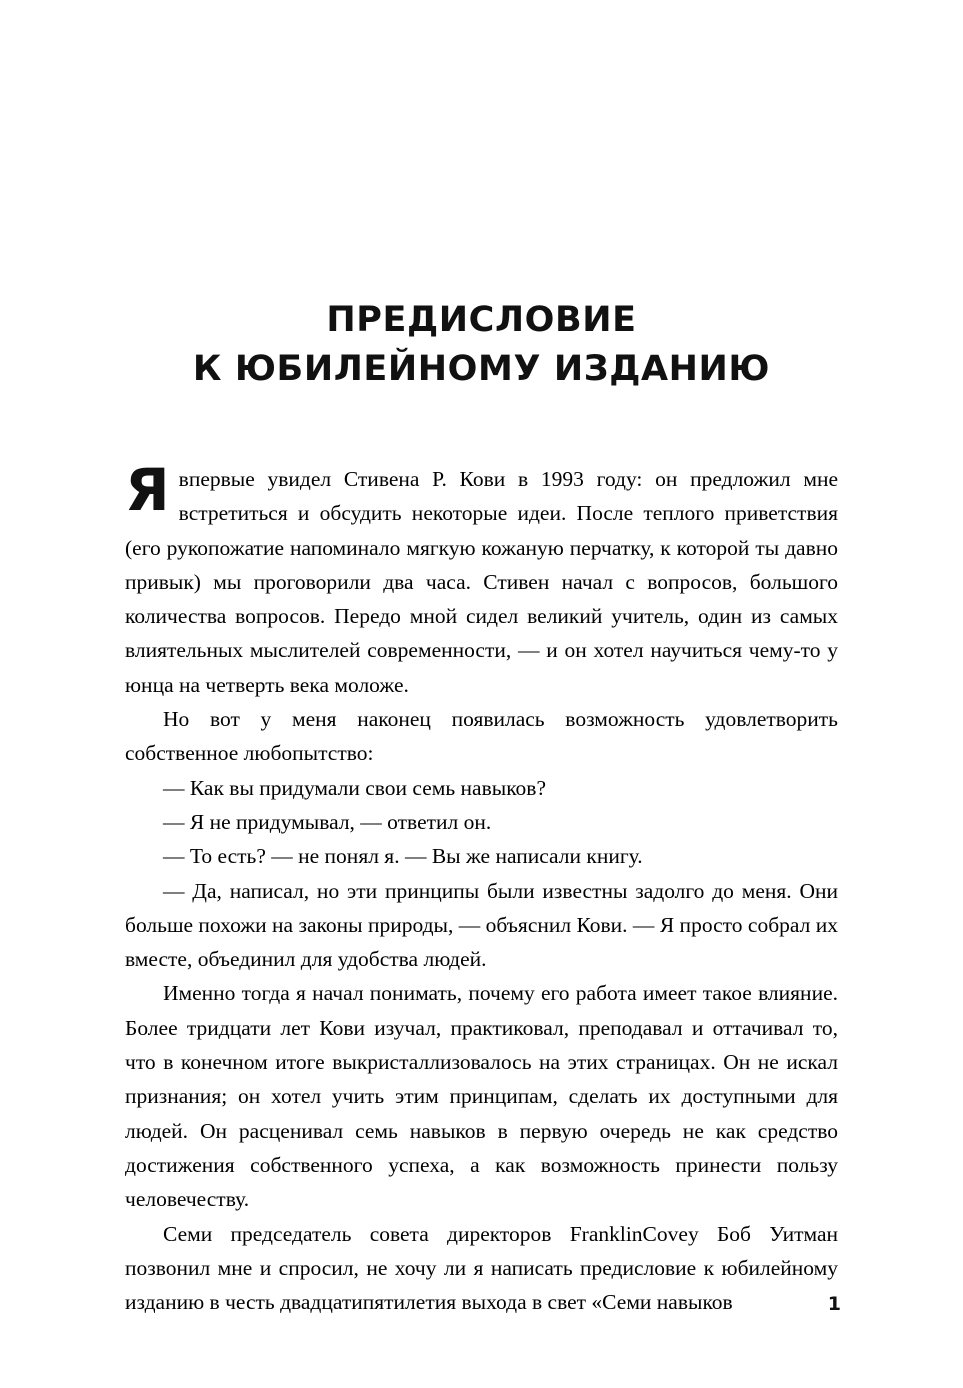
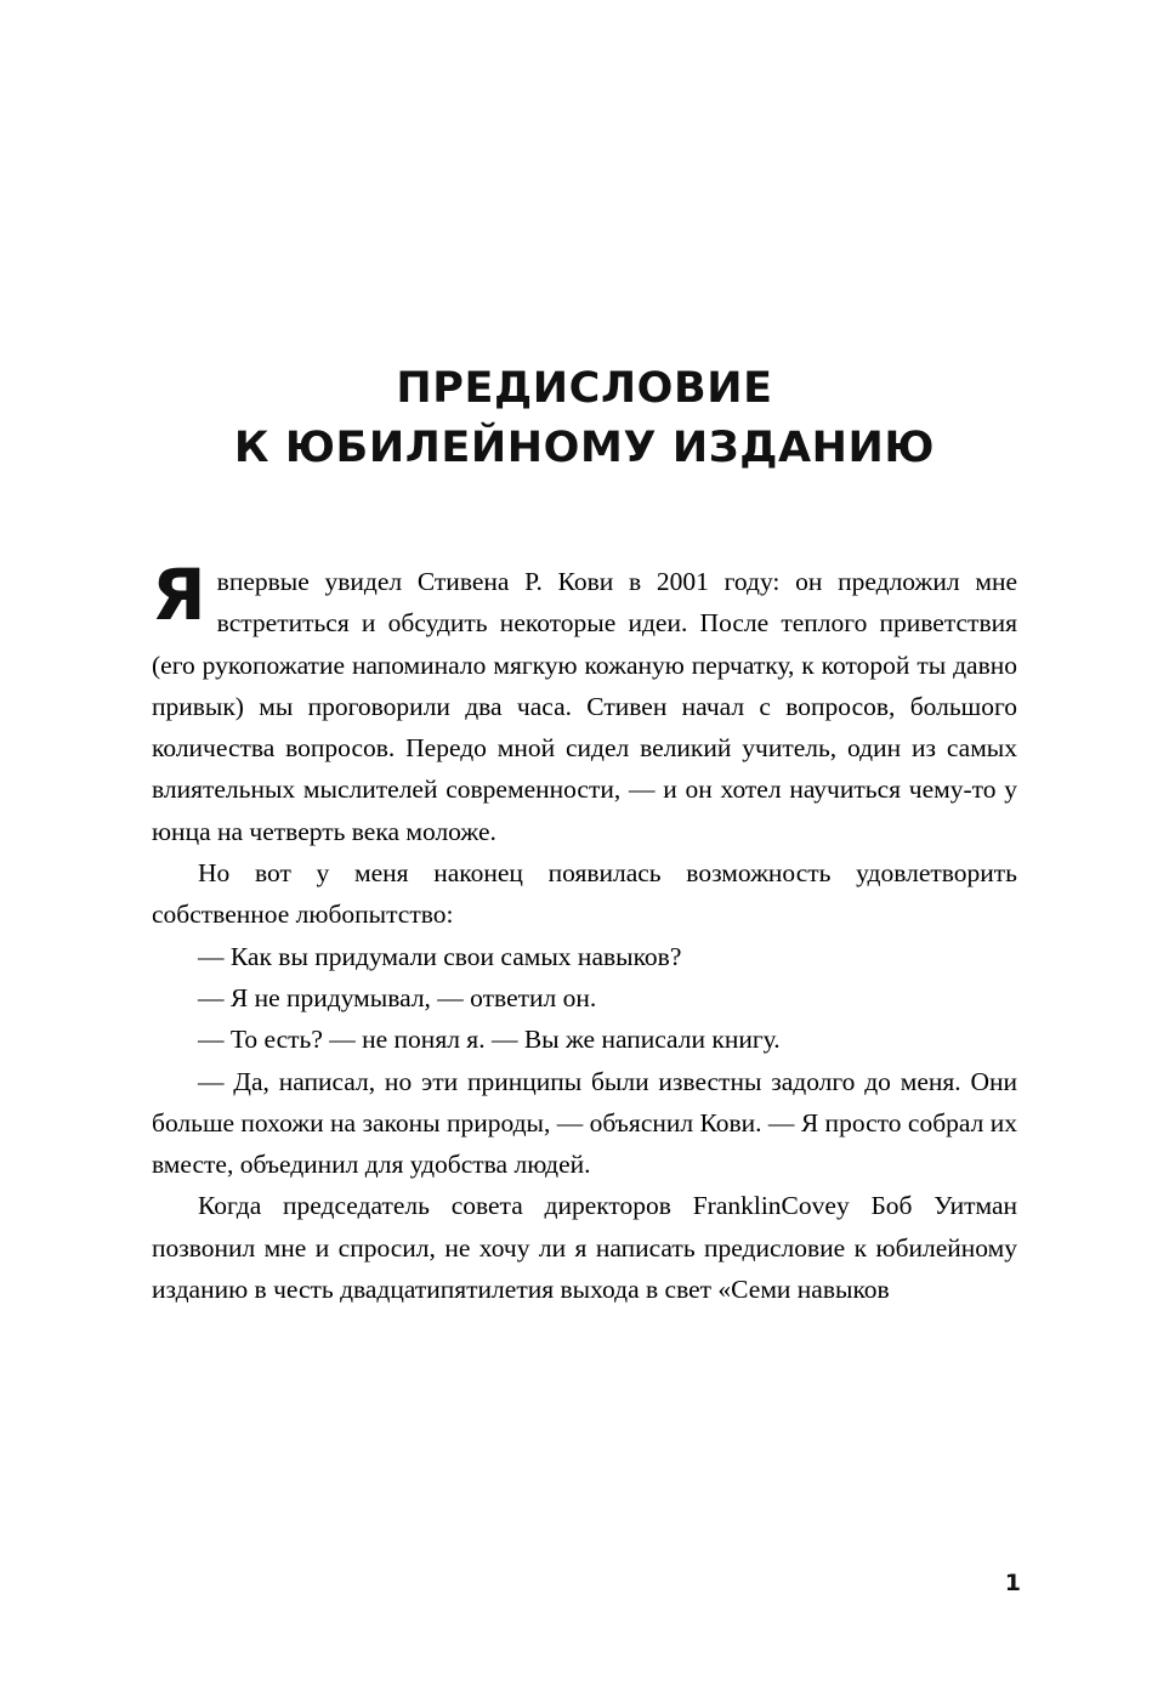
  ПРЕДИСЛОВИЕ
  К ЮБИЛЕЙНОМУ ИЗДАНИЮ
  Я
- впервые увидел Стивена Р. Кови в 1993 году: он предложил мне встретиться и обсудить некоторые идеи. После теплого приветствия (его рукопожатие напоминало мягкую кожаную перчатку, к которой ты давно привык) мы проговорили два часа. Стивен начал с вопросов, большого количества вопросов. Передо мной сидел великий учитель, один из самых влиятельных мыслителей современности, — и он хотел научиться чему-то у юнца на четверть века моложе.
+ впервые увидел Стивена Р. Кови в 2001 году: он предложил мне встретиться и обсудить некоторые идеи. После теплого приветствия (его рукопожатие напоминало мягкую кожаную перчатку, к которой ты давно привык) мы проговорили два часа. Стивен начал с вопросов, большого количества вопросов. Передо мной сидел великий учитель, один из самых влиятельных мыслителей современности, — и он хотел научиться чему-то у юнца на четверть века моложе.
  Но вот у меня наконец появилась возможность удовлетворить собственное любопытство:
- — Как вы придумали свои семь навыков?
+ — Как вы придумали свои самых навыков?
  — Я не придумывал, — ответил он.
  — То есть? — не понял я. — Вы же написали книгу.
  — Да, написал, но эти принципы были известны задолго до меня. Они больше похожи на законы природы, — объяснил Кови. — Я просто собрал их вместе, объединил для удобства людей.
- Именно тогда я начал понимать, почему его работа имеет такое влияние. Более тридцати лет Кови изучал, практиковал, преподавал и оттачивал то, что в конечном итоге выкристаллизовалось на этих страницах. Он не искал признания; он хотел учить этим принципам, сделать их доступными для людей. Он расценивал семь навыков в первую очередь не как средство достижения собственного успеха, а как возможность принести пользу человечеству.
- Семи председатель совета директоров FranklinCovey Боб Уитман позвонил мне и спросил, не хочу ли я написать предисловие к юбилейному изданию в честь двадцатипятилетия выхода в свет «Семи навыков
+ Когда председатель совета директоров FranklinCovey Боб Уитман позвонил мне и спросил, не хочу ли я написать предисловие к юбилейному изданию в честь двадцатипятилетия выхода в свет «Семи навыков
  1
